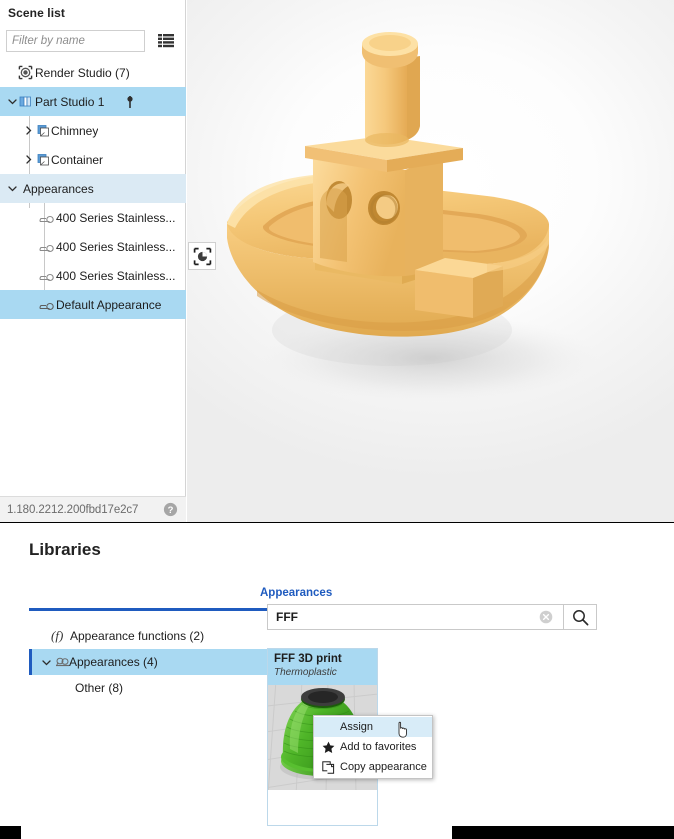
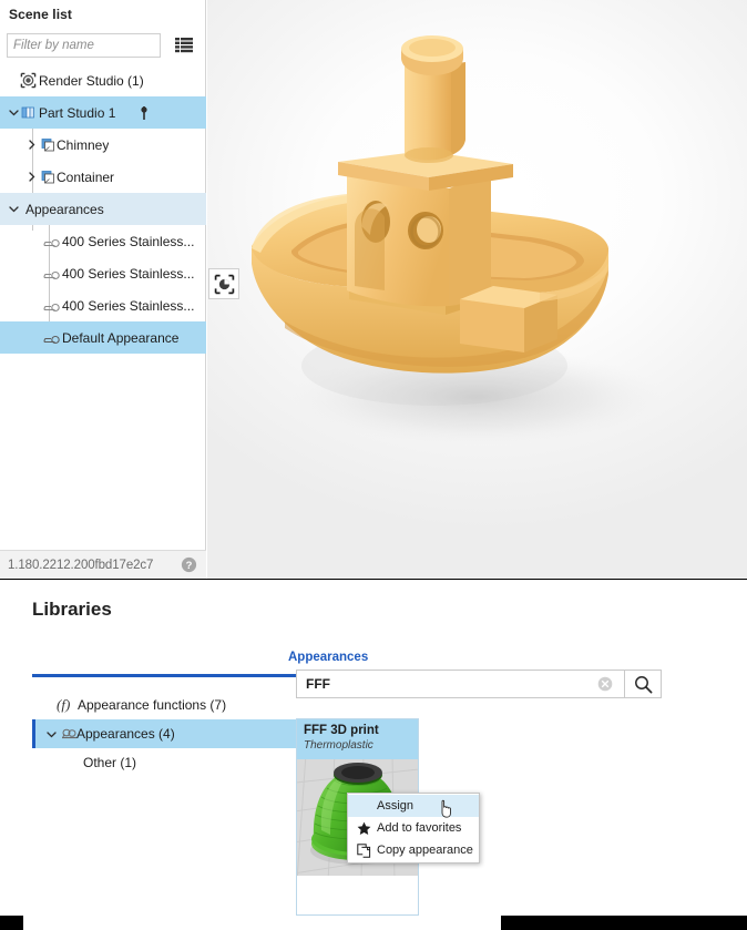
  Scene list
  Filter by name
- Render Studio (7)
+ Render Studio (1)
  Part Studio 1
  Chimney
  Container
  Appearances
  400 Series Stainless...
  400 Series Stainless...
  400 Series Stainless...
  Default Appearance
  1.180.2212.200fbd17e2c7
  ?
  Libraries
  Appearances
  (f)
- Appearance functions (2)
+ Appearance functions (7)
  Appearances (4)
- Other (8)
+ Other (1)
  FFF
  FFF 3D print
  Thermoplastic
  Assign
  Add to favorites
  Copy appearance
